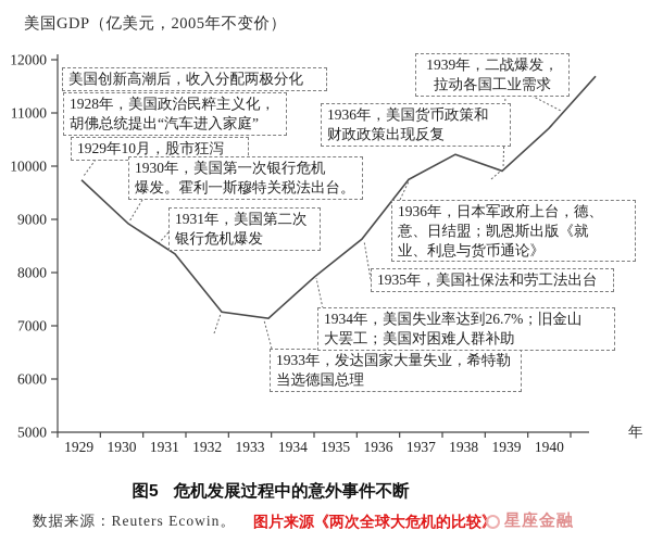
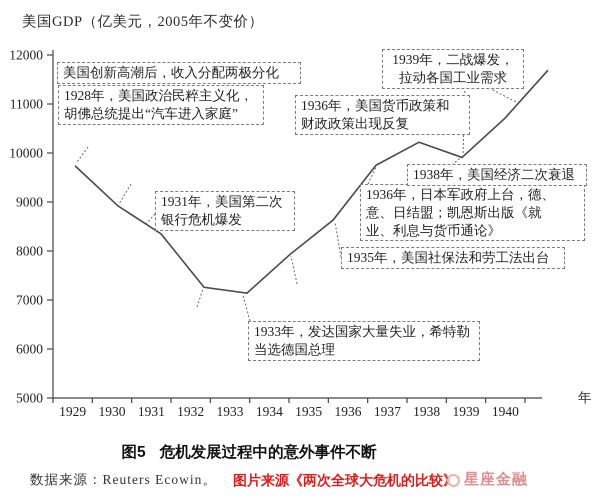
  美国GDP（亿美元，2005年不变价）
  12000
  11000
  10000
  9000
  8000
  7000
  6000
  5000
  1929
  1930
  1931
  1932
  1933
  1934
  1935
  1936
  1937
  1938
  1939
  1940
  美国创新高潮后，收入分配两极分化
  1928年，美国政治民粹主义化，
  胡佛总统提出“汽车进入家庭”
- 1929年10月，股市狂泻
- 1930年，美国第一次银行危机
- 爆发。霍利一斯穆特关税法出台。
  1931年，美国第二次
  银行危机爆发
  1933年，发达国家大量失业，希特勒
  当选德国总理
- 1934年，美国失业率达到26.7%；旧金山
- 大罢工；美国对困难人群补助
  1935年，美国社保法和劳工法出台
  1936年，日本军政府上台，德、
  意、日结盟；凯恩斯出版《就
  业、利息与货币通论》
  1936年，美国货币政策和
  财政政策出现反复
  1939年，二战爆发，
  拉动各国工业需求
+ 1938年，美国经济二次衰退
  年
  图5 危机发展过程中的意外事件不断
  数据来源：Reuters Ecowin。
  图片来源《两次全球大危机的比较》
  星座金融
